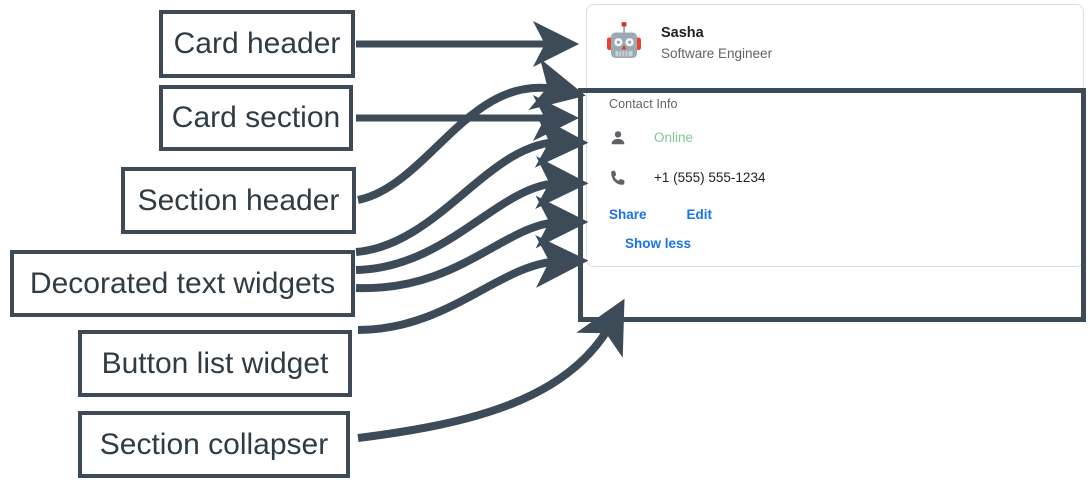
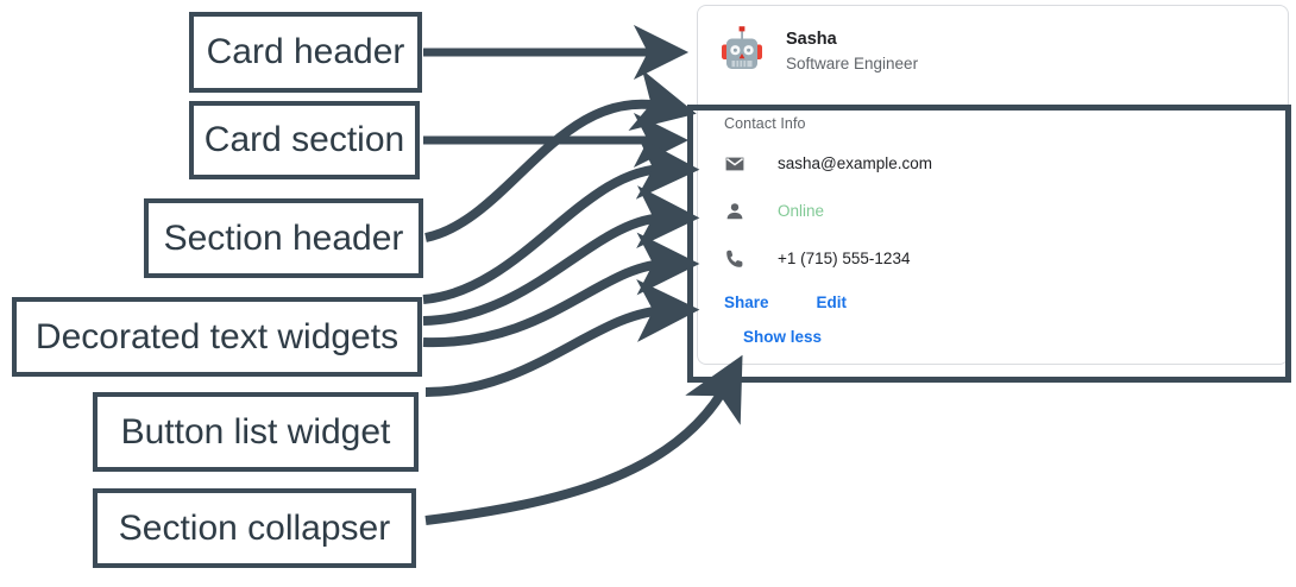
  Card header
  Card section
  Section header
  Decorated text widgets
  Button list widget
  Section collapser
  Sasha
  Software Engineer
  Contact Info
+ sasha@example.com
  Online
- +1 (555) 555-1234
+ +1 (715) 555-1234
  Share
  Edit
  Show less
